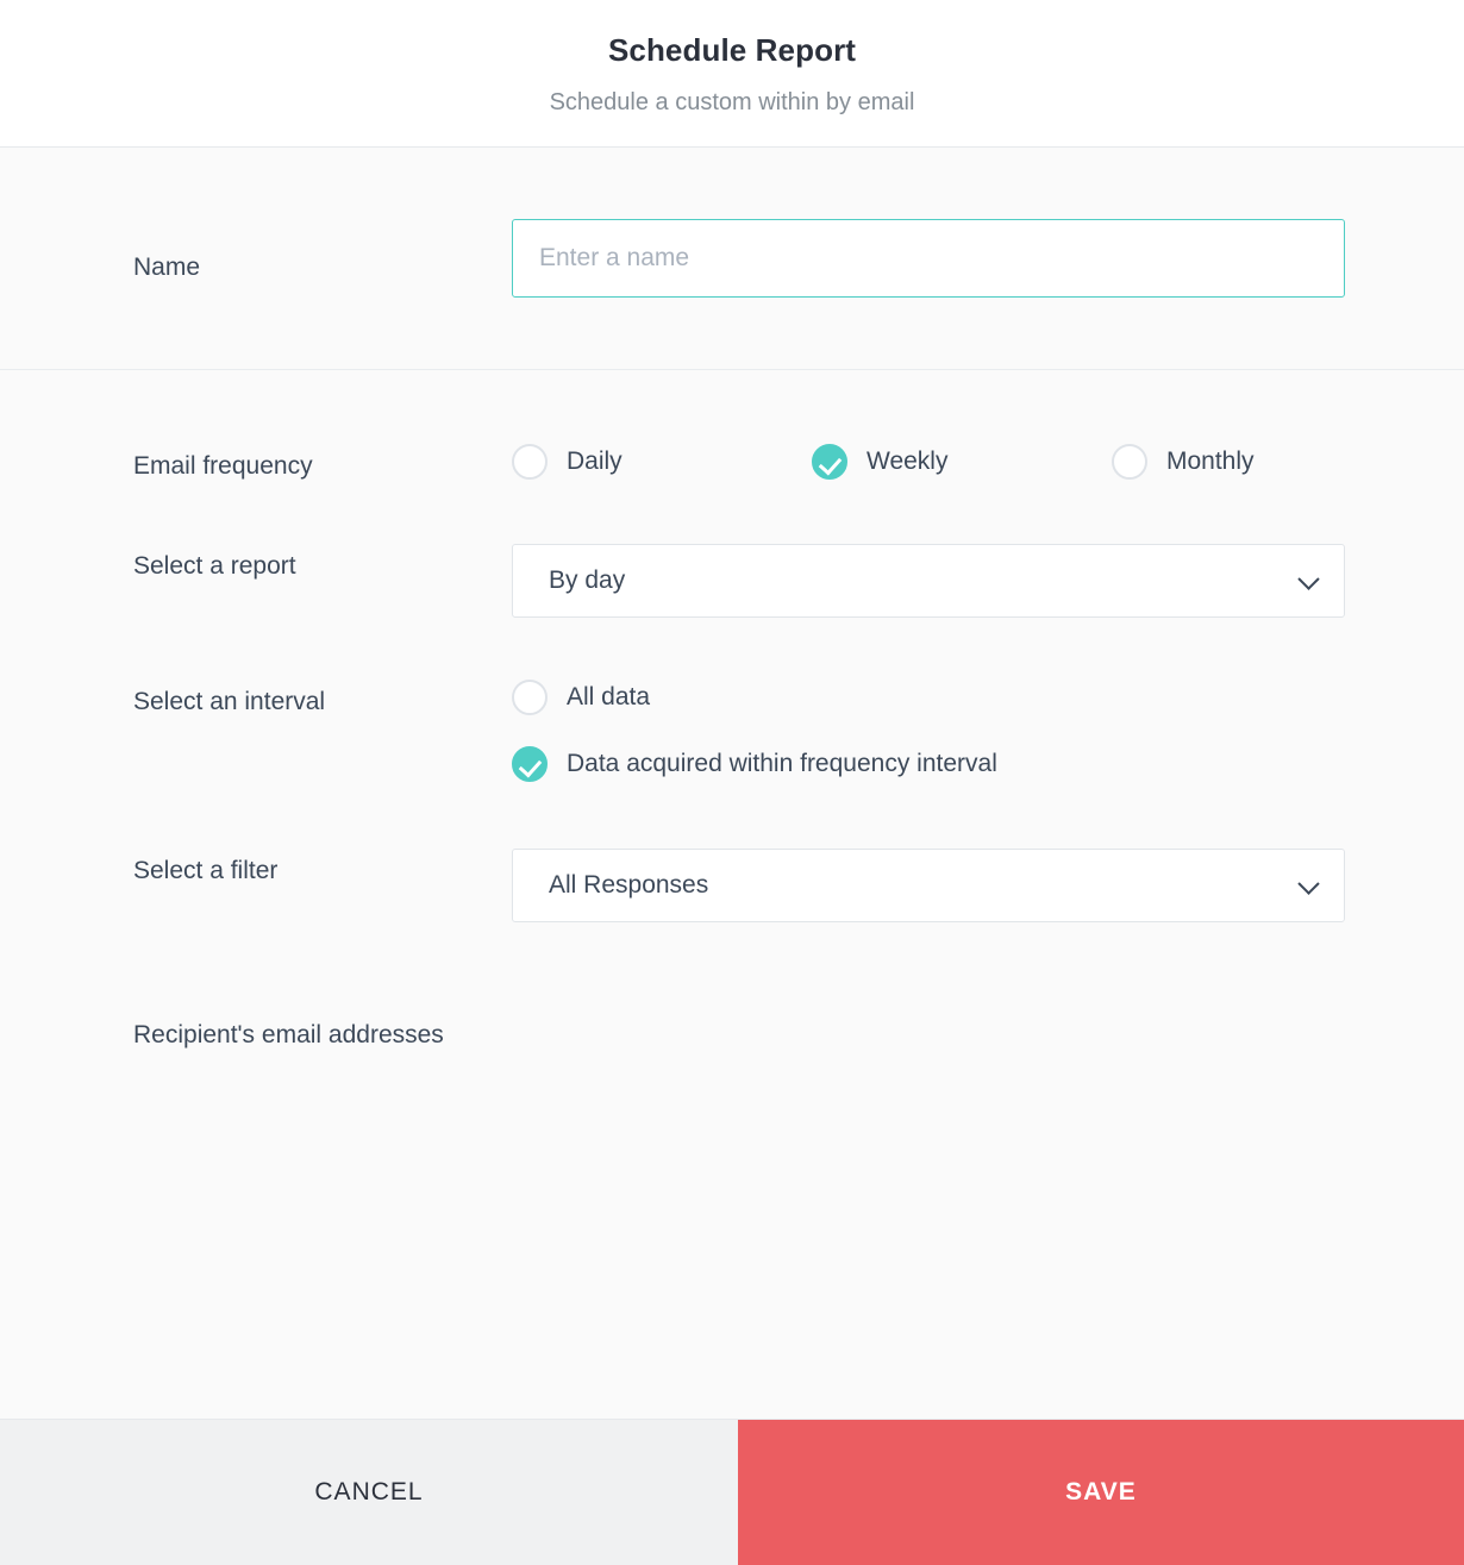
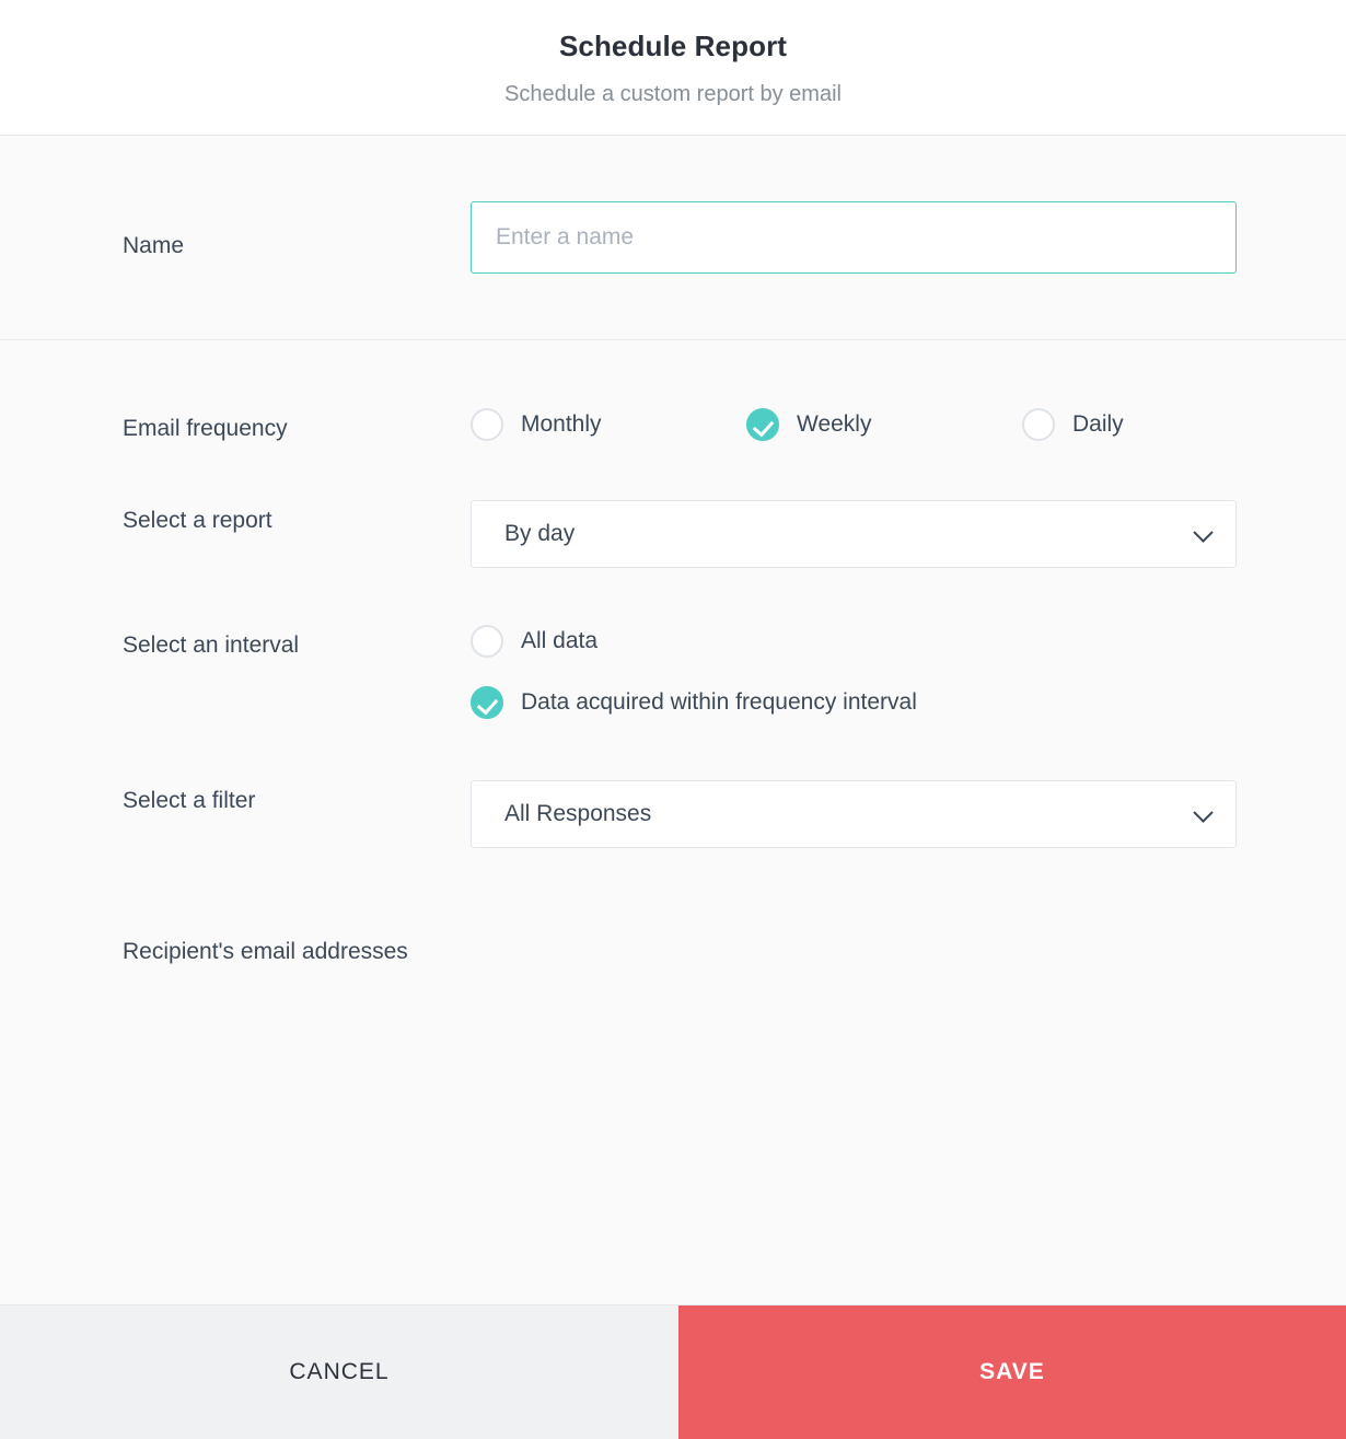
  Schedule Report
- Schedule a custom within by email
+ Schedule a custom report by email
  Name
  Enter a name
  Email frequency
- Daily
+ Monthly
  Weekly
- Monthly
+ Daily
  Select a report
  By day
  Select an interval
  All data
  Data acquired within frequency interval
  Select a filter
  All Responses
  Recipient's email addresses
  CANCEL
  SAVE
